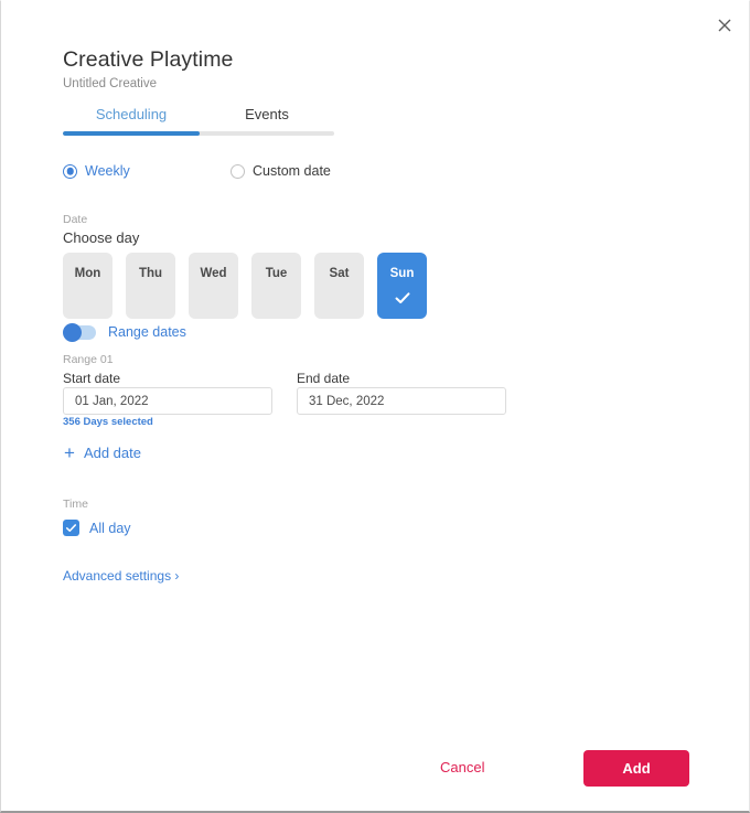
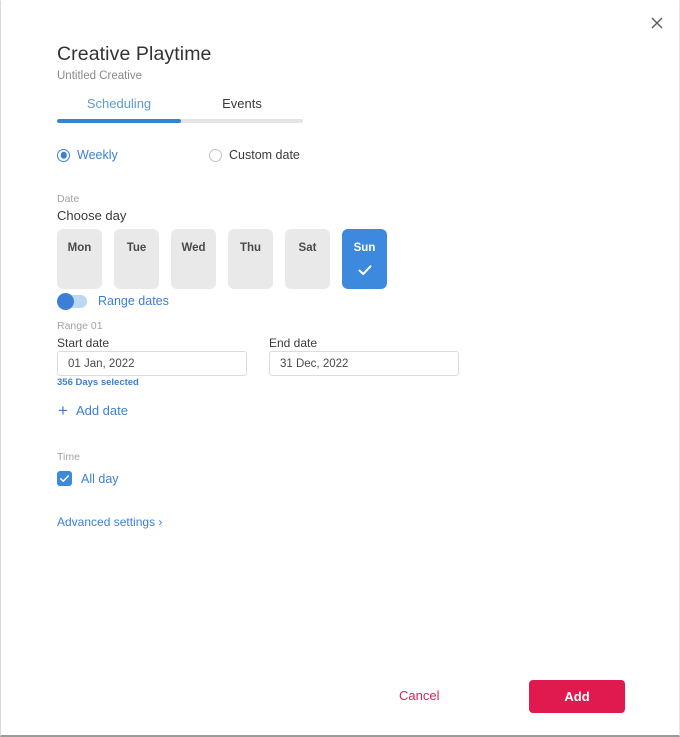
  Creative Playtime
  Untitled Creative
  Scheduling
  Events
  Weekly
  Custom date
  Date
  Choose day
  Mon
- Thu
+ Tue
  Wed
- Tue
+ Thu
  Sat
  Sun
  Range dates
  Range 01
  Start date
  01 Jan, 2022
  End date
  31 Dec, 2022
  356 Days selected
  +
  Add date
  Time
  All day
  Advanced settings ›
  Cancel
  Add
